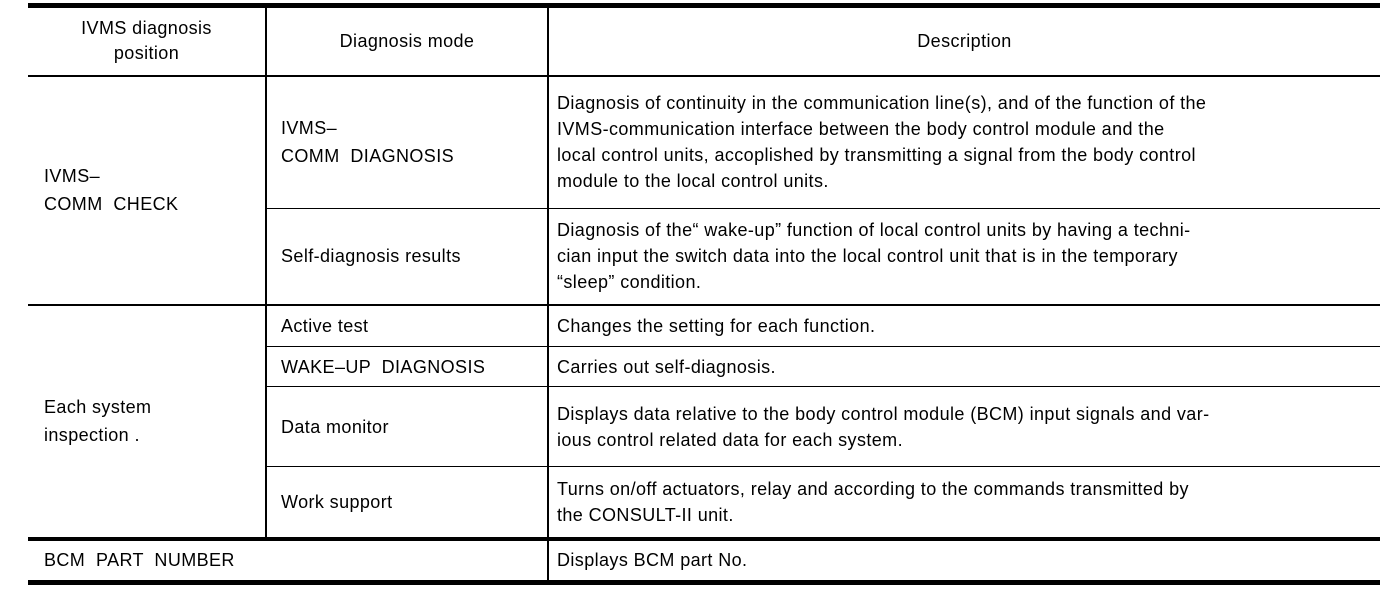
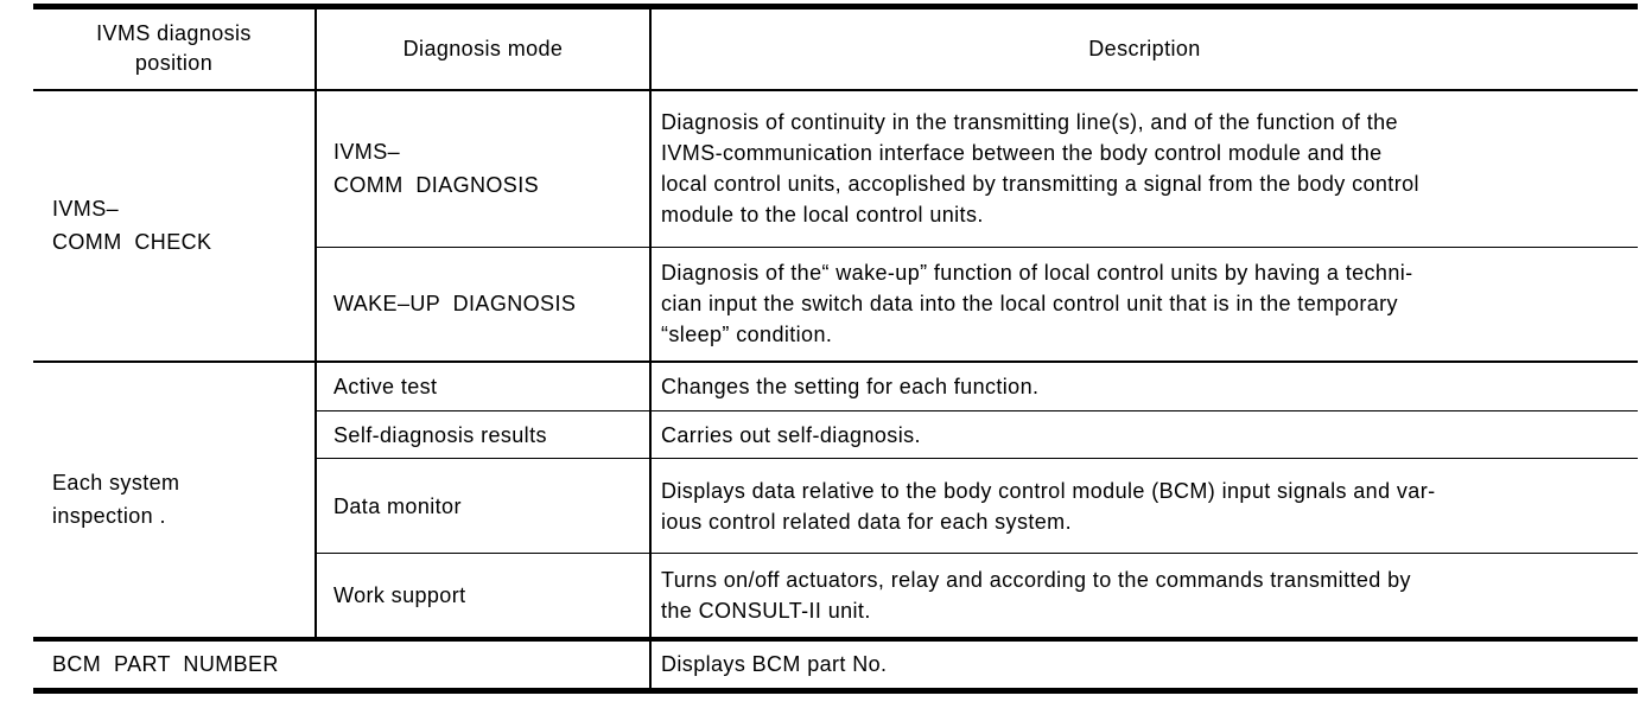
  IVMS diagnosis position	Diagnosis mode	Description
- IVMS– COMM CHECK	IVMS– COMM DIAGNOSIS	Diagnosis of continuity in the communication line(s), and of the function of the IVMS-communication interface between the body control module and the local control units, accoplished by transmitting a signal from the body control module to the local control units.
+ IVMS– COMM CHECK	IVMS– COMM DIAGNOSIS	Diagnosis of continuity in the transmitting line(s), and of the function of the IVMS-communication interface between the body control module and the local control units, accoplished by transmitting a signal from the body control module to the local control units.
- Self-diagnosis results	Diagnosis of the“ wake-up” function of local control units by having a techni- cian input the switch data into the local control unit that is in the temporary “sleep” condition.
+ WAKE–UP DIAGNOSIS	Diagnosis of the“ wake-up” function of local control units by having a techni- cian input the switch data into the local control unit that is in the temporary “sleep” condition.
  Each system inspection .	Active test	Changes the setting for each function.
- WAKE–UP DIAGNOSIS	Carries out self-diagnosis.
+ Self-diagnosis results	Carries out self-diagnosis.
  Data monitor	Displays data relative to the body control module (BCM) input signals and var- ious control related data for each system.
  Work support	Turns on/off actuators, relay and according to the commands transmitted by the CONSULT-II unit.
  BCM PART NUMBER	Displays BCM part No.
